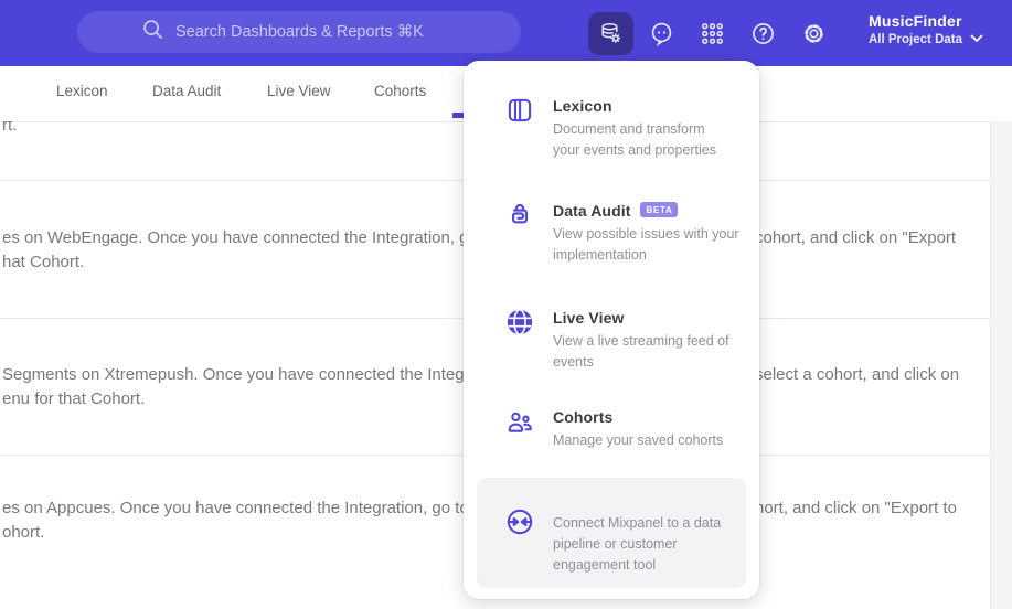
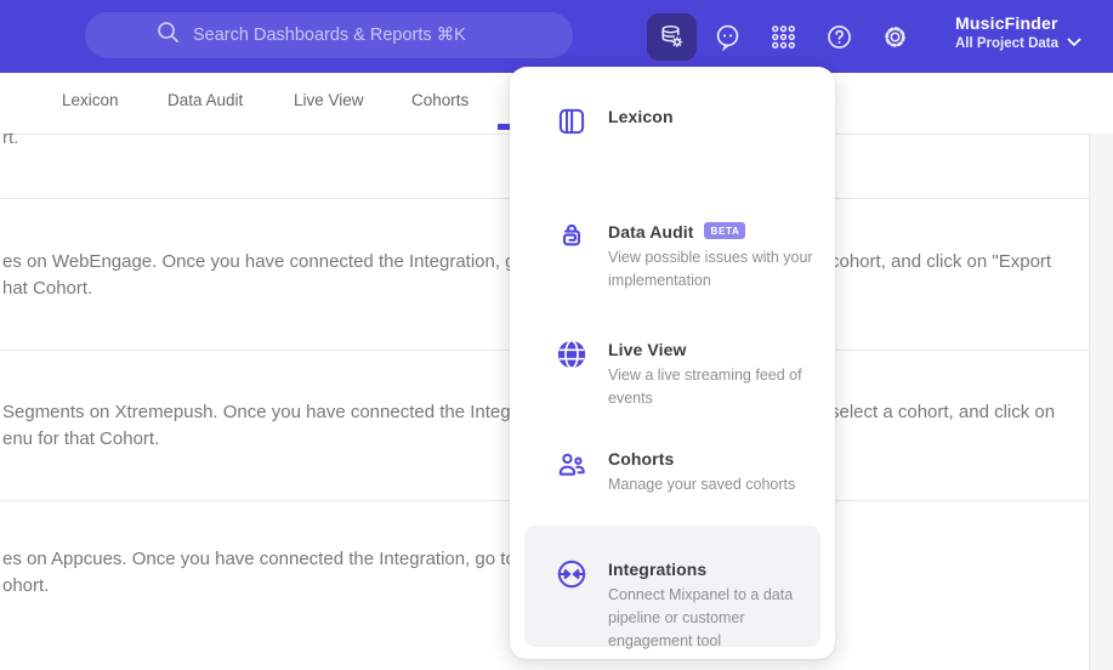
  rt.
  es on WebEngage. Once you have connected the Integration,
  ohort, and click on "Export
  hat Cohort.
  Segments on Xtremepush. Once you have connected the Integ
  elect a cohort, and click on
  enu for that Cohort.
  es on Appcues. Once you have connected the Integration, go t
- hort, and click on "Export to
  ohort.
  Lexicon
  Data Audit
  Live View
  Cohorts
  Search Dashboards & Reports ⌘K
  MusicFinder
  All Project Data
  Lexicon
- Document and transform
- your events and properties
  Data Audit
  BETA
  View possible issues with your
  implementation
  Live View
  View a live streaming feed of
  events
  Cohorts
  Manage your saved cohorts
+ Integrations
  Connect Mixpanel to a data
  pipeline or customer
  engagement tool
